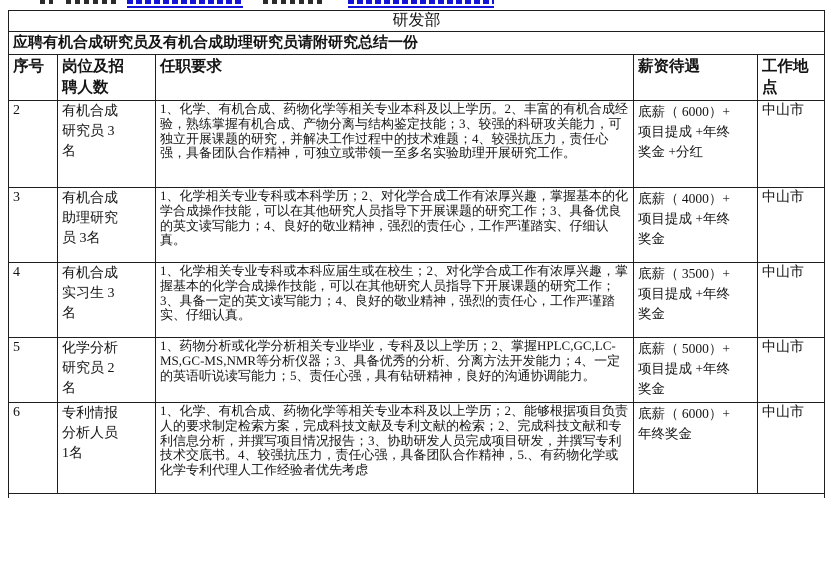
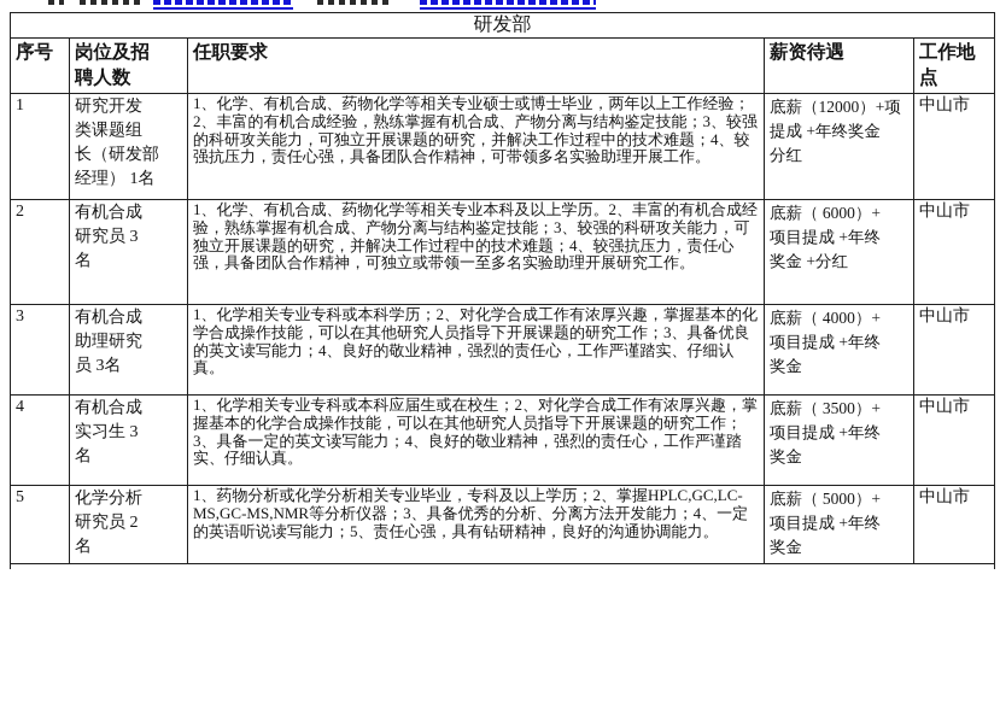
  研发部
- 应聘有机合成研究员及有机合成助理研究员请附研究总结一份
  序号	岗位及招 聘人数	任职要求	薪资待遇	工作地 点
+ 1	研究开发 类课题组 长（研发部 经理） 1名	1、化学、有机合成、药物化学等相关专业硕士或博士毕业，两年以上工作经验；2、丰富的有机合成经验，熟练掌握有机合成、产物分离与结构鉴定技能；3、较强的科研攻关能力，可独立开展课题的研究，并解决工作过程中的技术难题；4、较强抗压力，责任心强，具备团队合作精神，可带领多名实验助理开展工作。	底薪（12000）+项 提成 +年终奖金 分红	中山市
  2	有机合成 研究员 3 名	1、化学、有机合成、药物化学等相关专业本科及以上学历。2、丰富的有机合成经验，熟练掌握有机合成、产物分离与结构鉴定技能；3、较强的科研攻关能力，可独立开展课题的研究，并解决工作过程中的技术难题；4、较强抗压力，责任心强，具备团队合作精神，可独立或带领一至多名实验助理开展研究工作。	底薪（ 6000）+ 项目提成 +年终 奖金 +分红	中山市
  3	有机合成 助理研究 员 3名	1、化学相关专业专科或本科学历；2、对化学合成工作有浓厚兴趣，掌握基本的化学合成操作技能，可以在其他研究人员指导下开展课题的研究工作；3、具备优良的英文读写能力；4、良好的敬业精神，强烈的责任心，工作严谨踏实、仔细认真。	底薪（ 4000）+ 项目提成 +年终 奖金	中山市
  4	有机合成 实习生 3 名	1、化学相关专业专科或本科应届生或在校生；2、对化学合成工作有浓厚兴趣，掌握基本的化学合成操作技能，可以在其他研究人员指导下开展课题的研究工作；3、具备一定的英文读写能力；4、良好的敬业精神，强烈的责任心，工作严谨踏实、仔细认真。	底薪（ 3500）+ 项目提成 +年终 奖金	中山市
  5	化学分析 研究员 2 名	1、药物分析或化学分析相关专业毕业，专科及以上学历；2、掌握HPLC,GC,LC-MS,GC-MS,NMR等分析仪器；3、具备优秀的分析、分离方法开发能力；4、一定的英语听说读写能力；5、责任心强，具有钻研精神，良好的沟通协调能力。	底薪（ 5000）+ 项目提成 +年终 奖金	中山市
- 6	专利情报 分析人员 1名	1、化学、有机合成、药物化学等相关专业本科及以上学历；2、能够根据项目负责人的要求制定检索方案，完成科技文献及专利文献的检索；2、完成科技文献和专利信息分析，并撰写项目情况报告；3、协助研发人员完成项目研发，并撰写专利技术交底书。4、较强抗压力，责任心强，具备团队合作精神，5.、有药物化学或化学专利代理人工作经验者优先考虑	底薪（ 6000）+ 年终奖金	中山市
